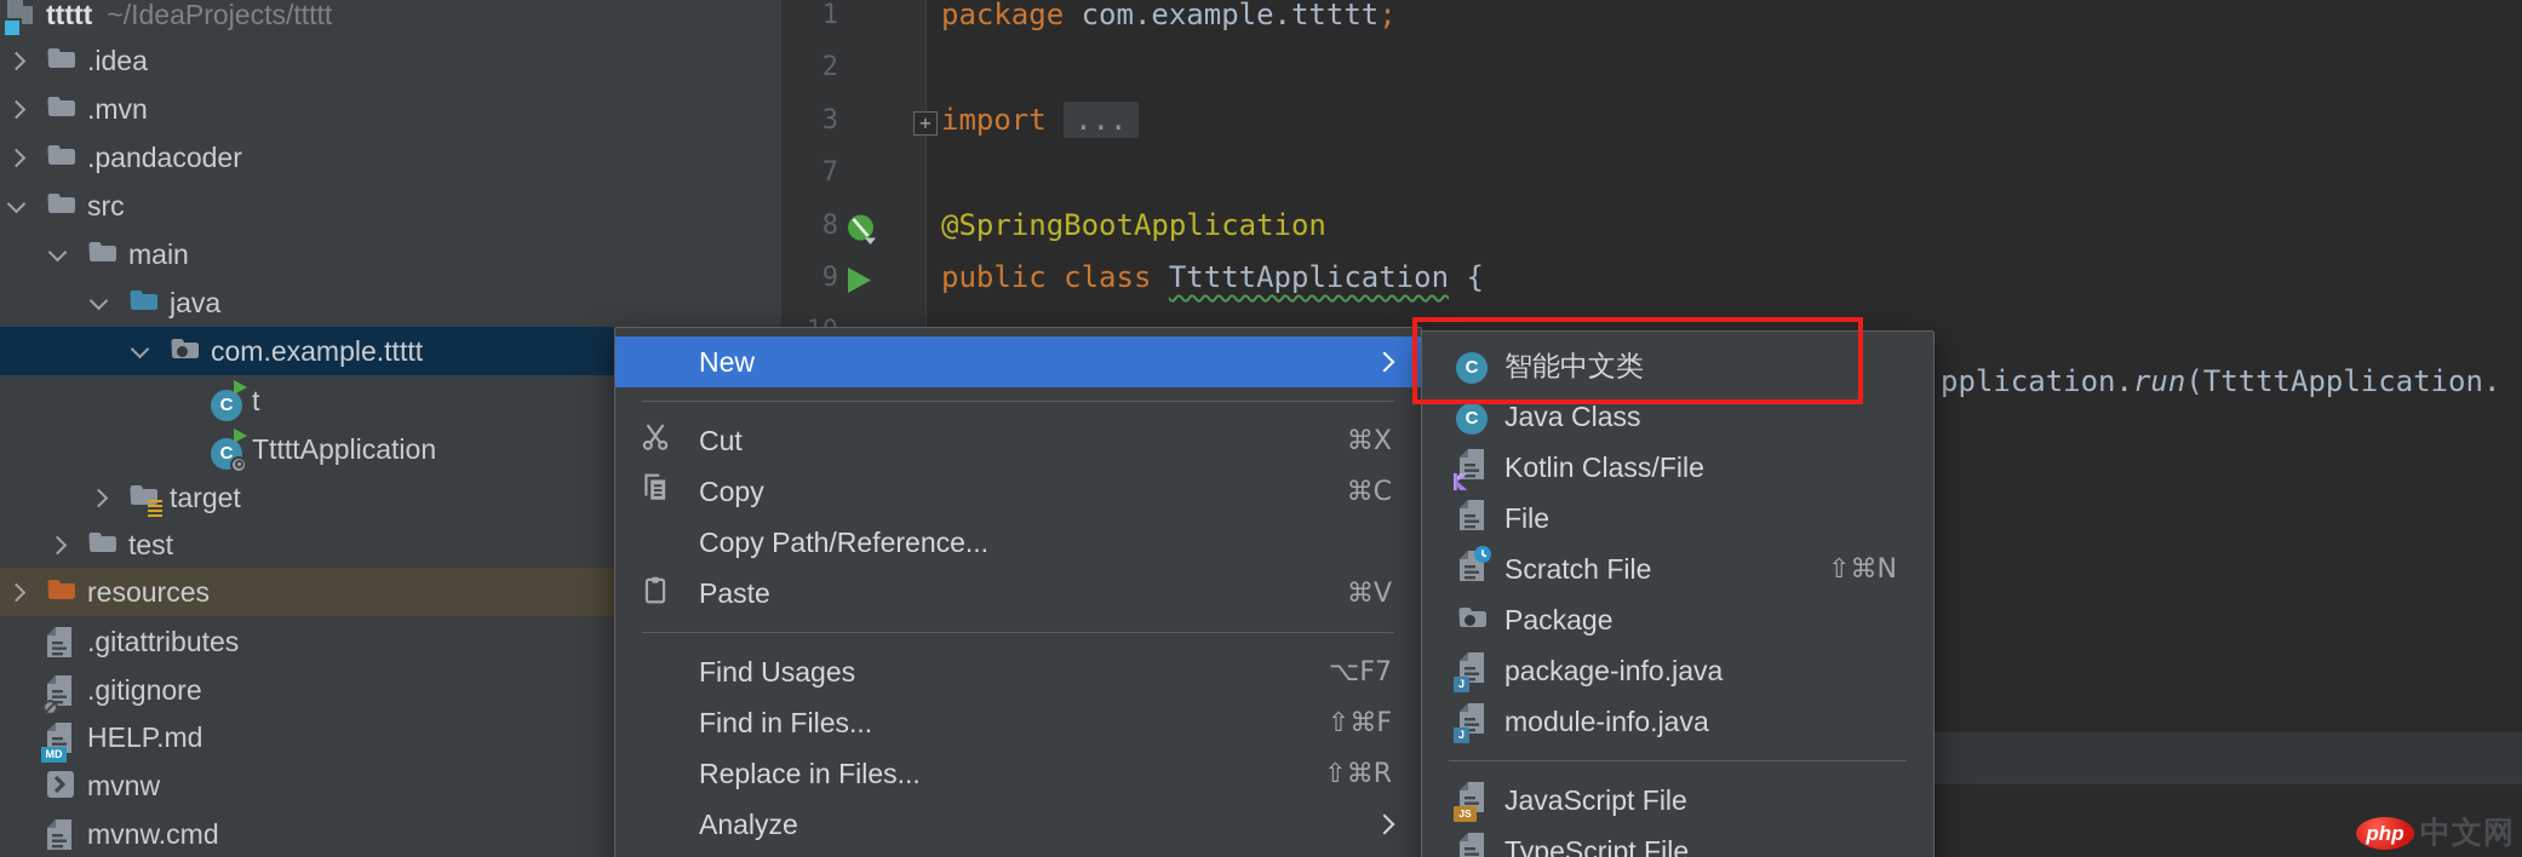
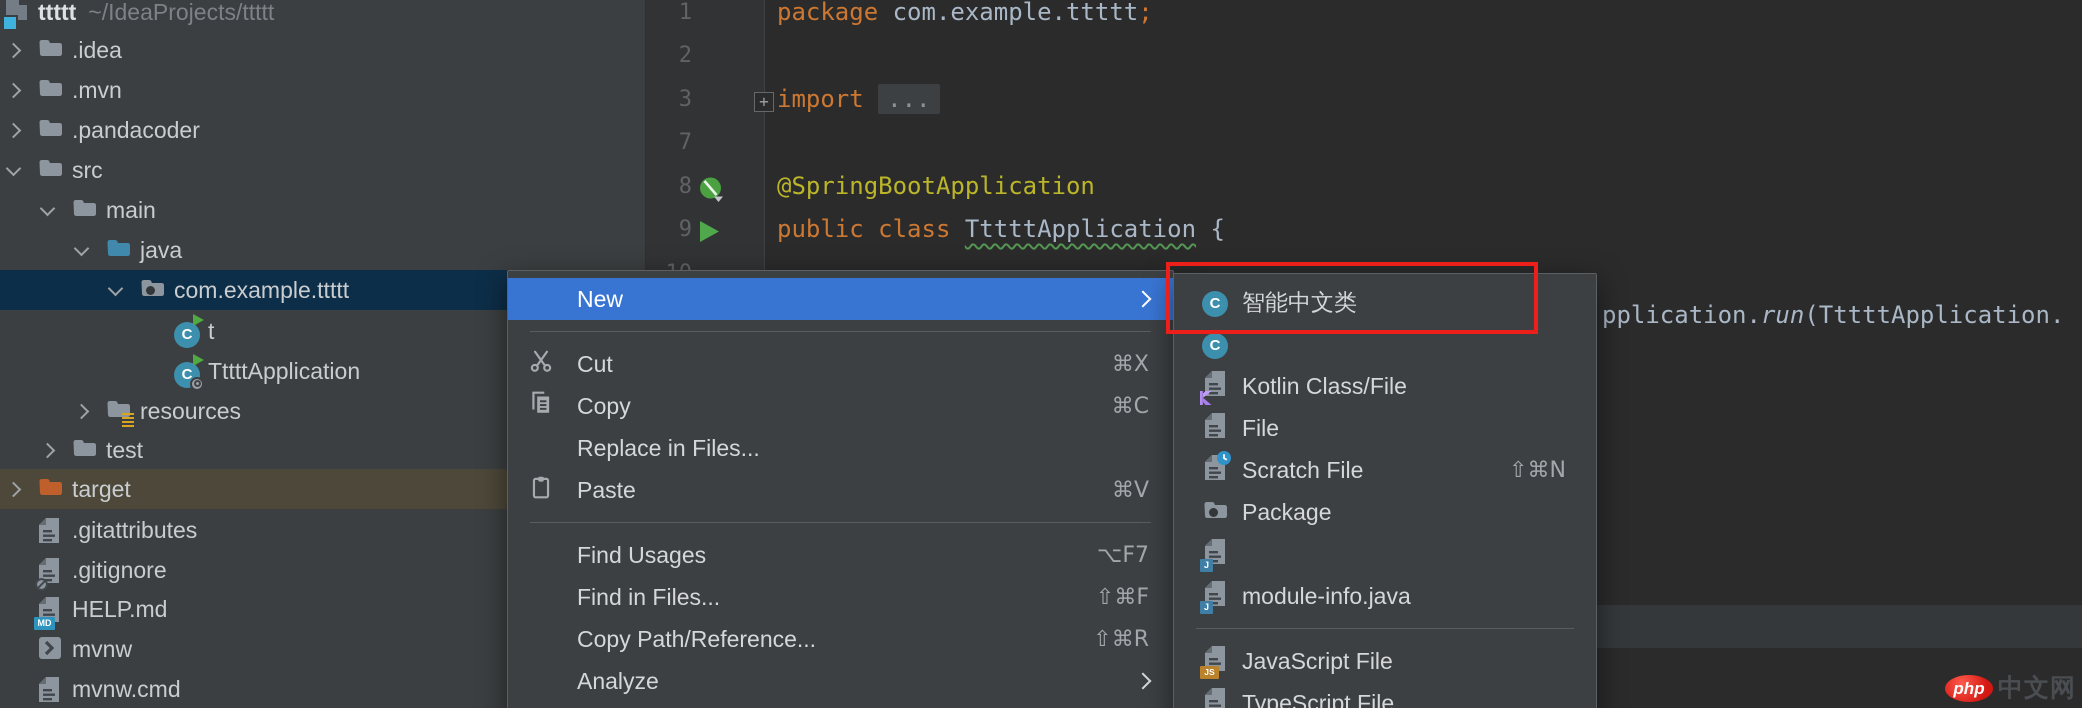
  1
  package com.example.ttttt;
  2
  3
  +
  import ...
  7
  8
  @SpringBootApplication
  9
  public class TttttApplication {
  pplication.run(TttttApplication.
  ttttt ~/IdeaProjects/ttttt
  .idea
  .mvn
  .pandacoder
  src
  main
  java
  com.example.ttttt
  C
  t
  C
  TttttApplication
- target
+ resources
  test
- resources
+ target
  .gitattributes
  .gitignore
  MD
  HELP.md
  mvnw
  mvnw.cmd
  New
  Cut
  ⌘X
  Copy
  ⌘C
- Copy Path/Reference...
+ Replace in Files...
  Paste
  ⌘V
  Find Usages
  ⌥F7
  Find in Files...
  ⇧⌘F
- Replace in Files...
+ Copy Path/Reference...
  ⇧⌘R
  Analyze
  C
  智能中文类
  C
- Java Class
  Kotlin Class/File
  File
  Scratch File
  ⇧⌘N
  Package
  J
- package-info.java
  J
  module-info.java
  JS
  JavaScript File
  TypeScript File
  php
  中文网
